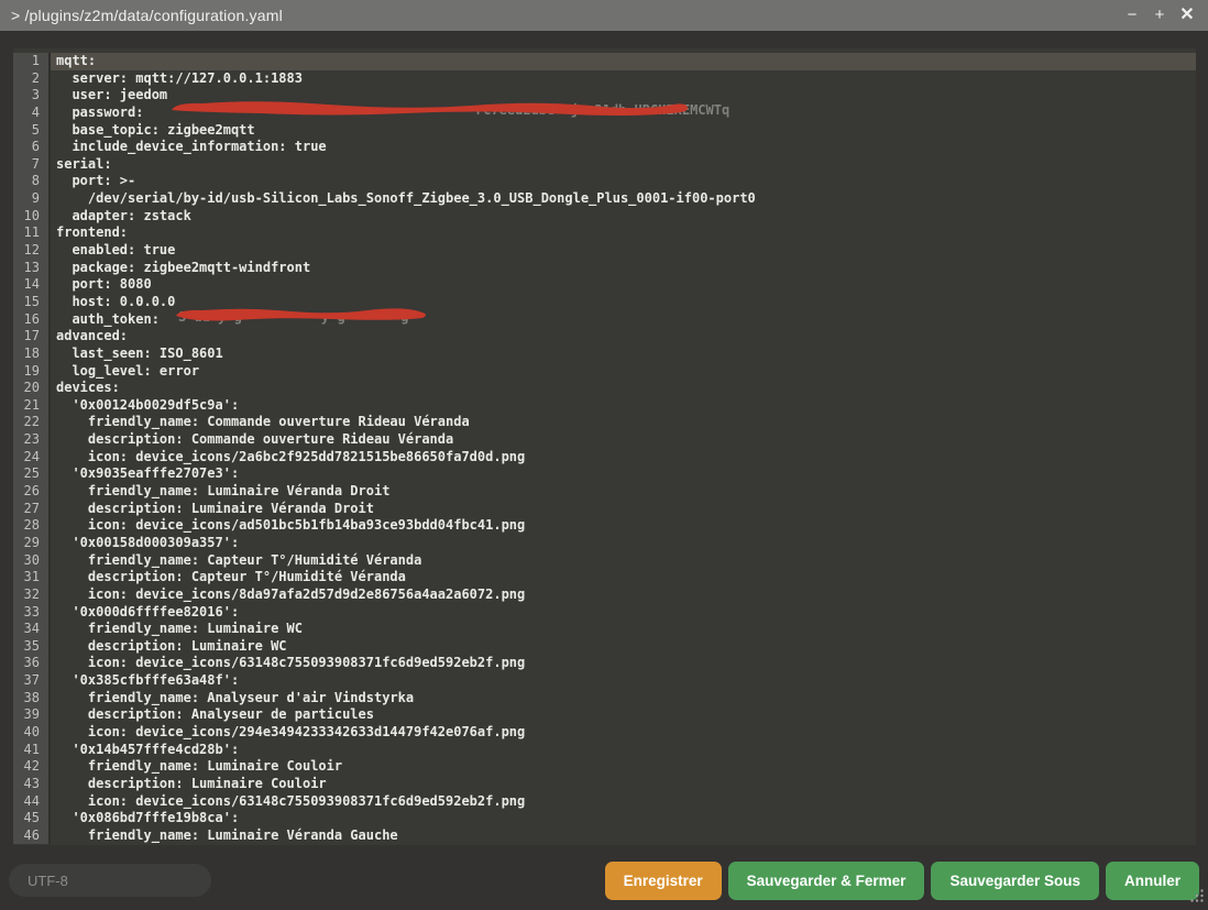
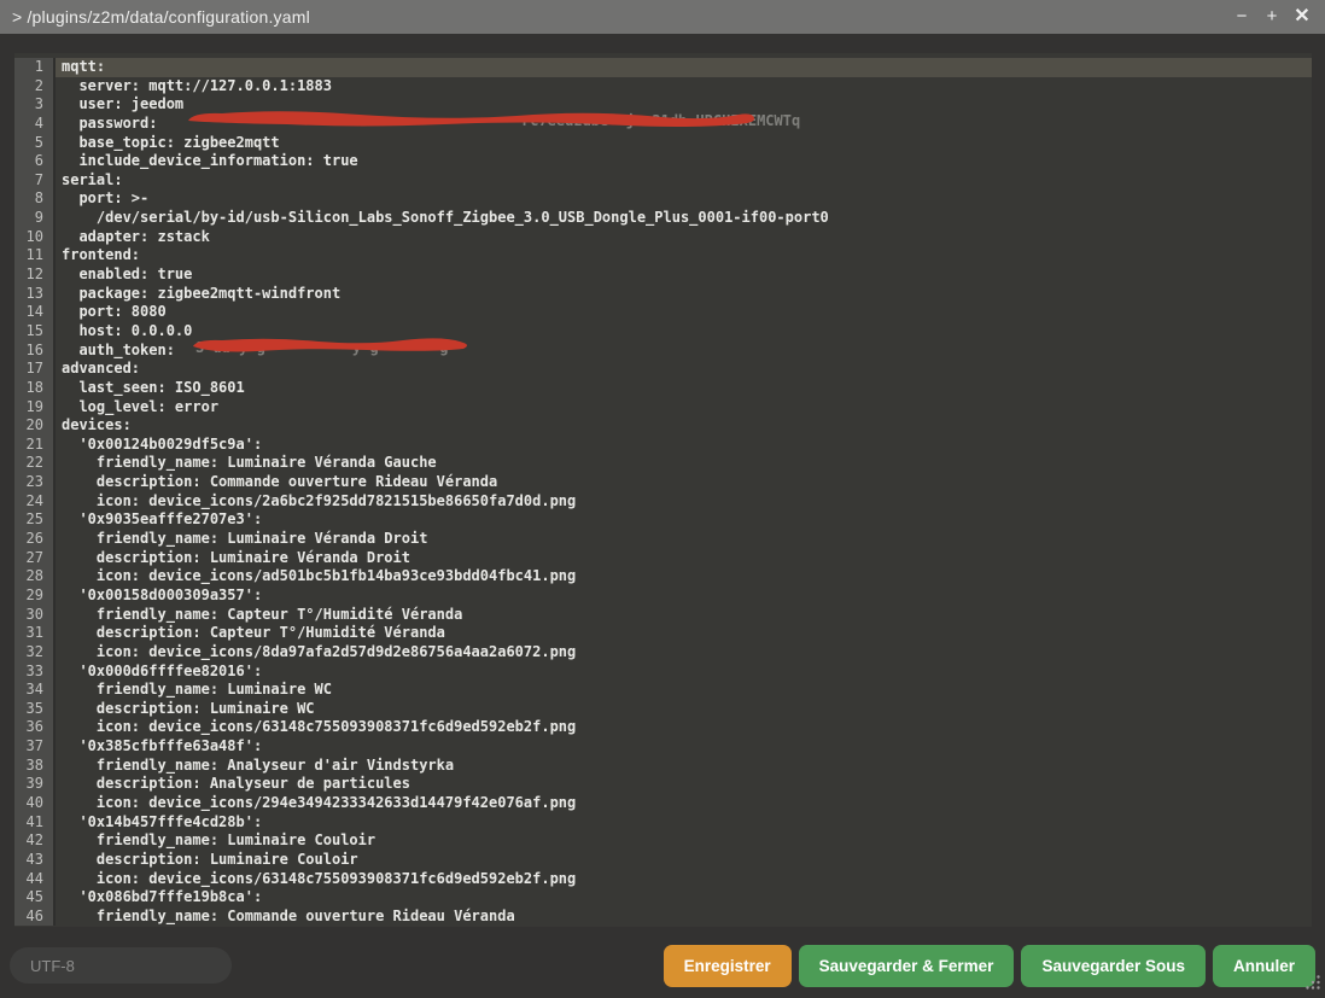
  > /plugins/z2m/data/configuration.yaml
  −
  +
  ✕
  1
  mqtt:
  2
  server: mqtt://127.0.0.1:1883
  3
  user: jeedom
  4
  password:
  5
  base_topic: zigbee2mqtt
  6
  include_device_information: true
  7
  serial:
  8
  port: >-
  9
  /dev/serial/by-id/usb-Silicon_Labs_Sonoff_Zigbee_3.0_USB_Dongle_Plus_0001-if00-port0
  10
  adapter: zstack
  11
  frontend:
  12
  enabled: true
  13
  package: zigbee2mqtt-windfront
  14
  port: 8080
  15
  host: 0.0.0.0
  16
  auth_token:
  17
  advanced:
  18
  last_seen: ISO_8601
  19
  log_level: error
  20
  devices:
  21
  '0x00124b0029df5c9a':
  22
- friendly_name: Commande ouverture Rideau Véranda
+ friendly_name: Luminaire Véranda Gauche
  23
  description: Commande ouverture Rideau Véranda
  24
  icon: device_icons/2a6bc2f925dd7821515be86650fa7d0d.png
  25
  '0x9035eafffe2707e3':
  26
  friendly_name: Luminaire Véranda Droit
  27
  description: Luminaire Véranda Droit
  28
  icon: device_icons/ad501bc5b1fb14ba93ce93bdd04fbc41.png
  29
  '0x00158d000309a357':
  30
  friendly_name: Capteur T°/Humidité Véranda
  31
  description: Capteur T°/Humidité Véranda
  32
  icon: device_icons/8da97afa2d57d9d2e86756a4aa2a6072.png
  33
  '0x000d6ffffee82016':
  34
  friendly_name: Luminaire WC
  35
  description: Luminaire WC
  36
  icon: device_icons/63148c755093908371fc6d9ed592eb2f.png
  37
  '0x385cfbfffe63a48f':
  38
  friendly_name: Analyseur d'air Vindstyrka
  39
  description: Analyseur de particules
  40
  icon: device_icons/294e3494233342633d14479f42e076af.png
  41
  '0x14b457fffe4cd28b':
  42
  friendly_name: Luminaire Couloir
  43
  description: Luminaire Couloir
  44
  icon: device_icons/63148c755093908371fc6d9ed592eb2f.png
  45
  '0x086bd7fffe19b8ca':
  46
- friendly_name: Luminaire Véranda Gauche
+ friendly_name: Commande ouverture Rideau Véranda
  UTF-8
  Enregistrer
  Sauvegarder & Fermer
  Sauvegarder Sous
  Annuler
